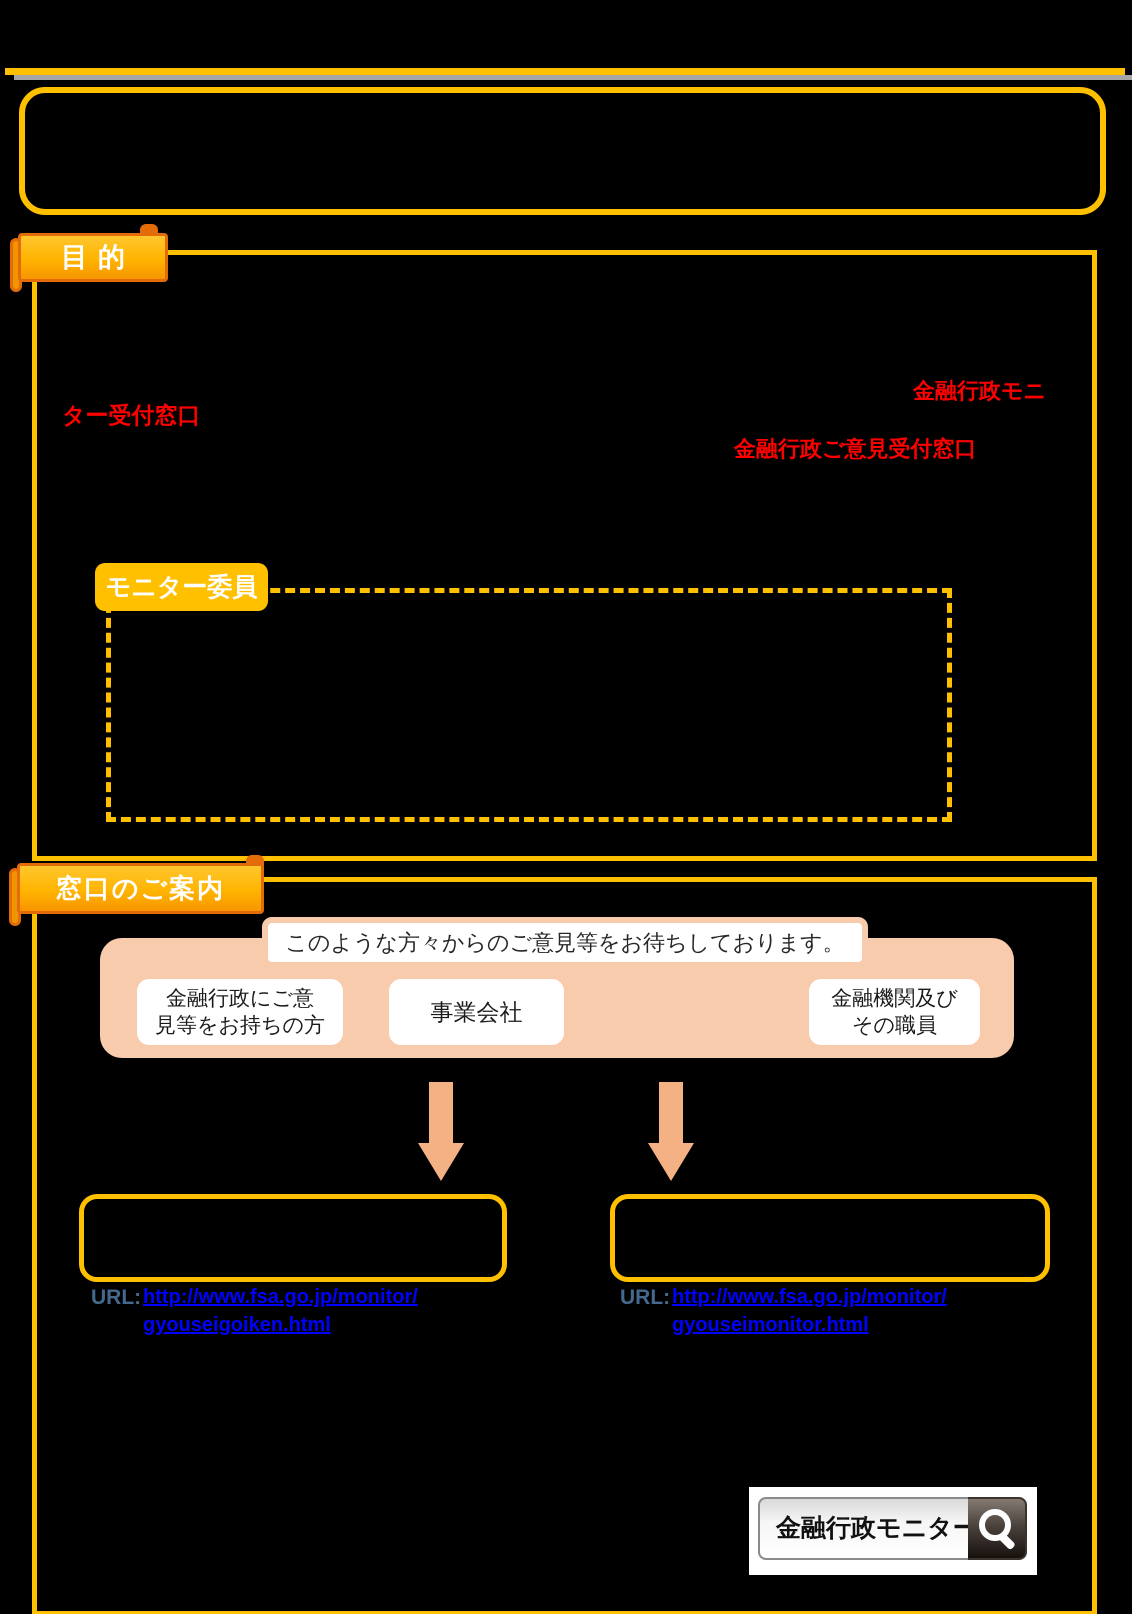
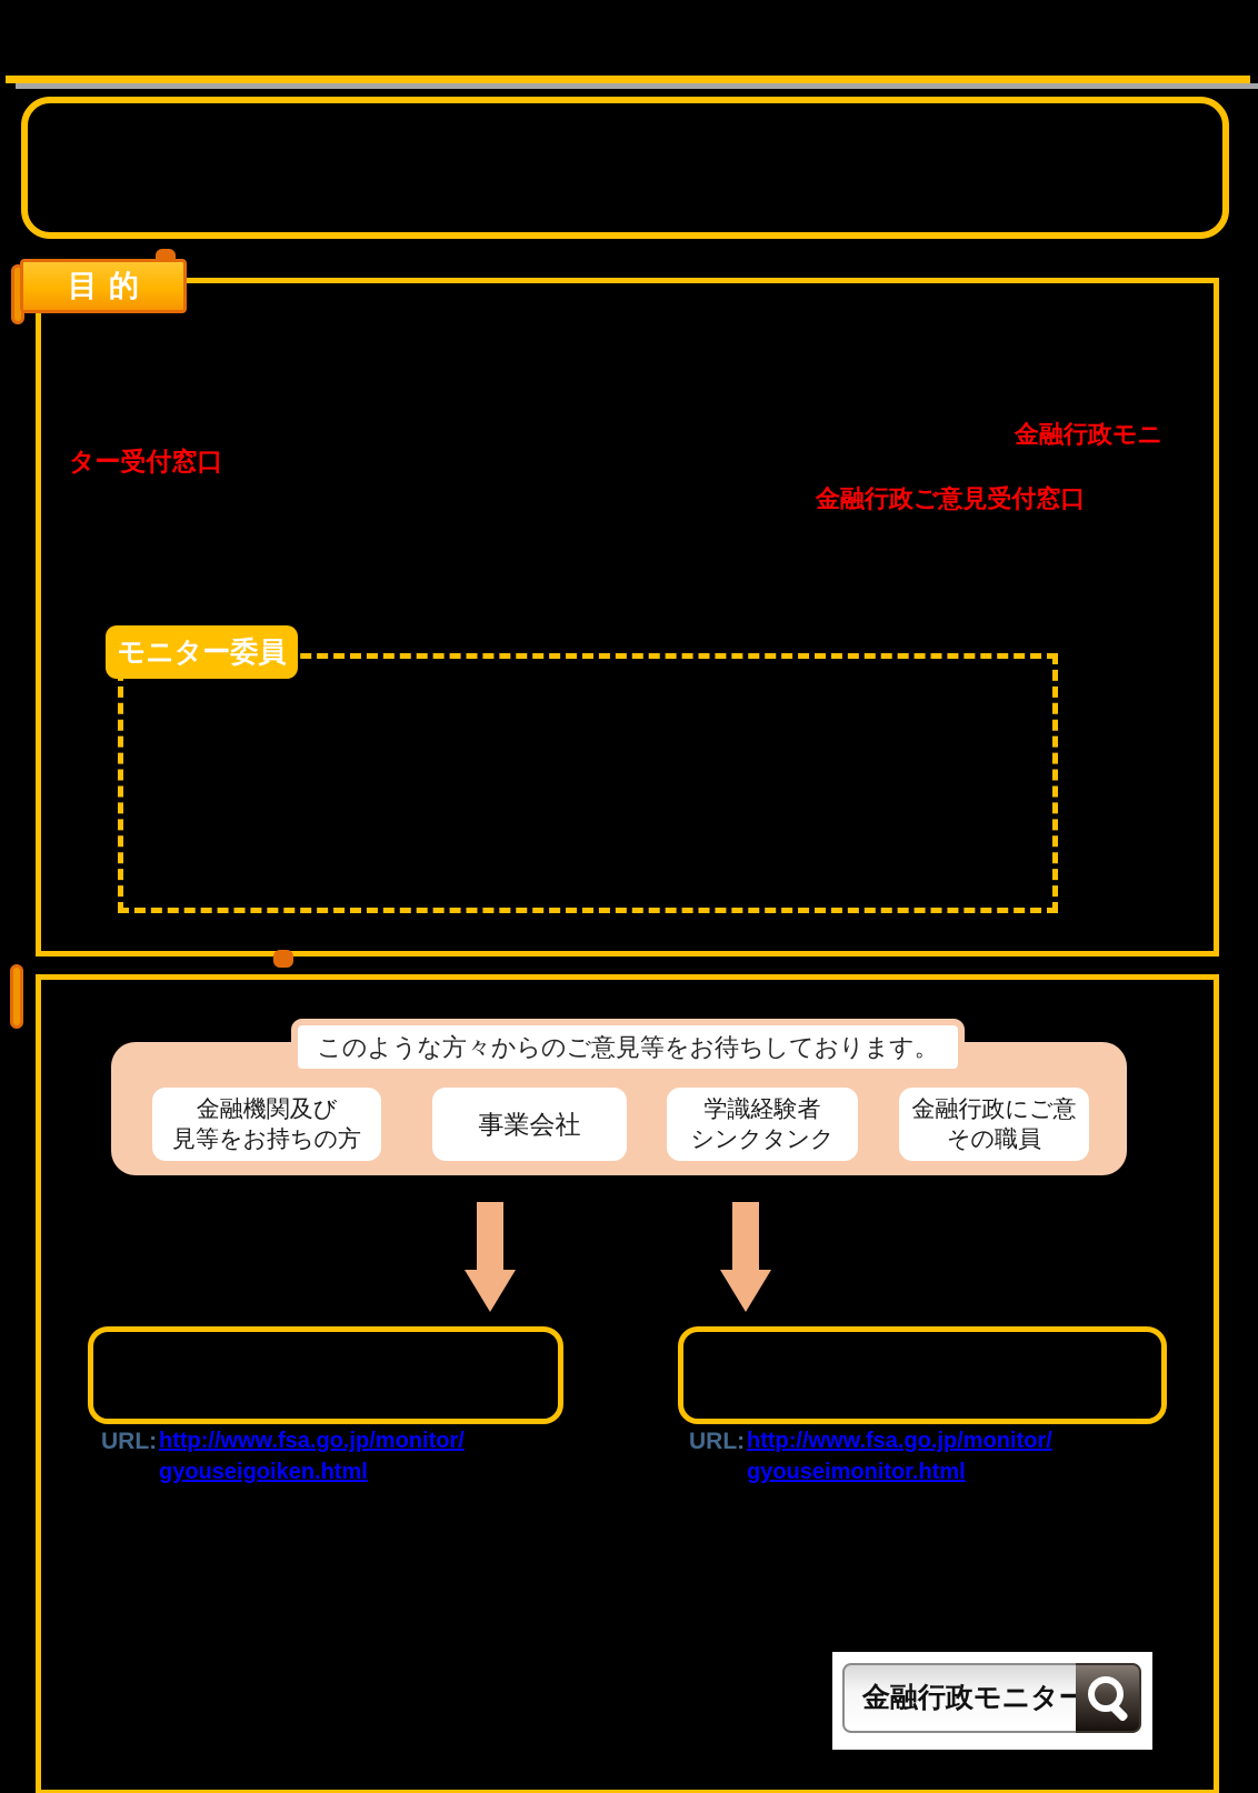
  目的
  金融行政モニ
  ター受付窓口
  金融行政ご意見受付窓口
  モニター委員
- 窓口のご案内
  このような方々からのご意見等をお待ちしております。
- 金融行政にご意
+ 金融機関及び
  見等をお持ちの方
  事業会社
+ 学識経験者
+ シンクタンク
- 金融機関及び
+ 金融行政にご意
  その職員
  URL:
  http://www.fsa.go.jp/monitor/
  gyouseigoiken.html
  URL:
  http://www.fsa.go.jp/monitor/
  gyouseimonitor.html
  金融行政モニター
